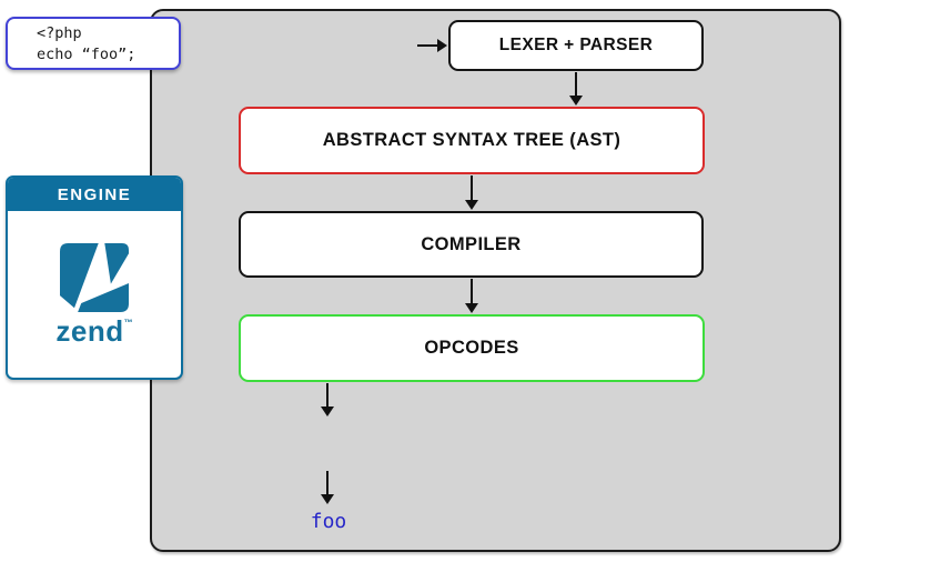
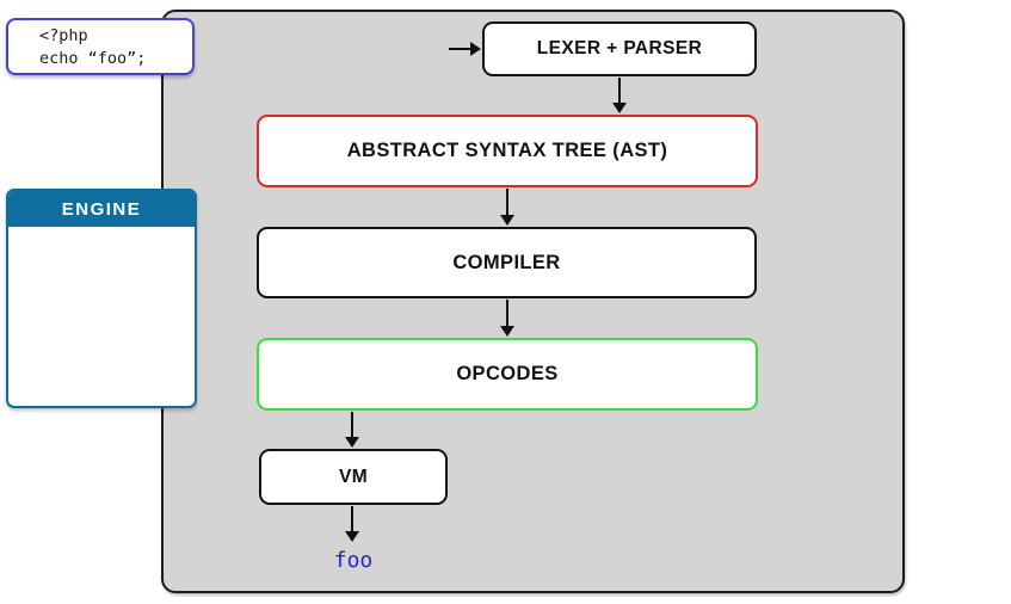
  LEXER + PARSER
  ABSTRACT SYNTAX TREE (AST)
  COMPILER
  OPCODES
+ VM
  foo
  <?php
  echo “foo”;
  ENGINE
- zend™
